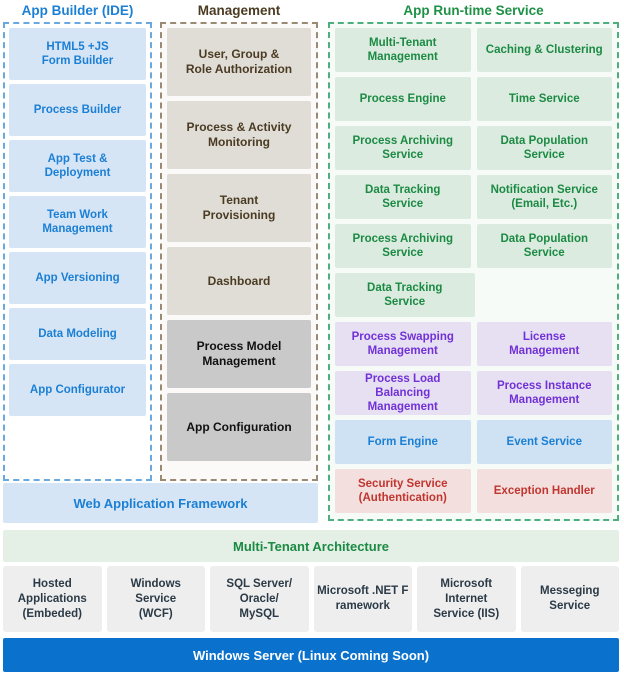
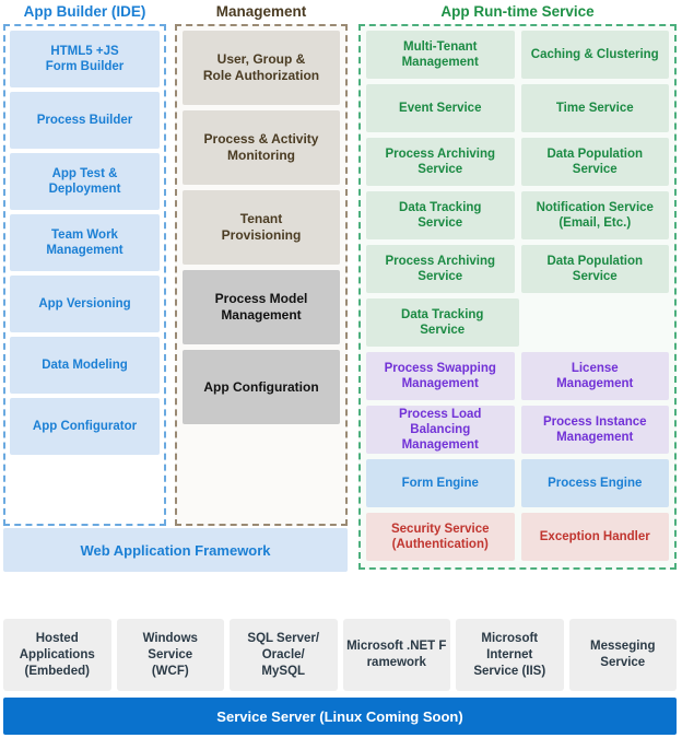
  App Builder (IDE)
  Management
  App Run-time Service
  HTML5 +JS
  Form Builder
  Process Builder
  App Test &
  Deployment
  Team Work
  Management
  App Versioning
  Data Modeling
  App Configurator
  User, Group &
  Role Authorization
  Process & Activity
  Monitoring
  Tenant
  Provisioning
- Dashboard
  Process Model
  Management
  App Configuration
  Multi-Tenant
  Management
  Caching & Clustering
- Process Engine
+ Event Service
  Time Service
  Process Archiving
  Service
  Data Population
  Service
  Data Tracking
  Service
  Notification Service
  (Email, Etc.)
  Process Archiving
  Service
  Data Population
  Service
  Data Tracking
  Service
  Process Swapping
  Management
  License
  Management
  Process Load Balancing
  Management
  Process Instance
  Management
  Form Engine
- Event Service
+ Process Engine
  Security Service
  (Authentication)
  Exception Handler
  Web Application Framework
- Multi-Tenant Architecture
  Hosted
  Applications
  (Embeded)
  Windows
  Service
  (WCF)
  SQL Server/
  Oracle/
  MySQL
  Microsoft .NET Framework
  Microsoft
  Internet
  Service (IIS)
  Messeging
  Service
- Windows Server (Linux Coming Soon)
+ Service Server (Linux Coming Soon)
